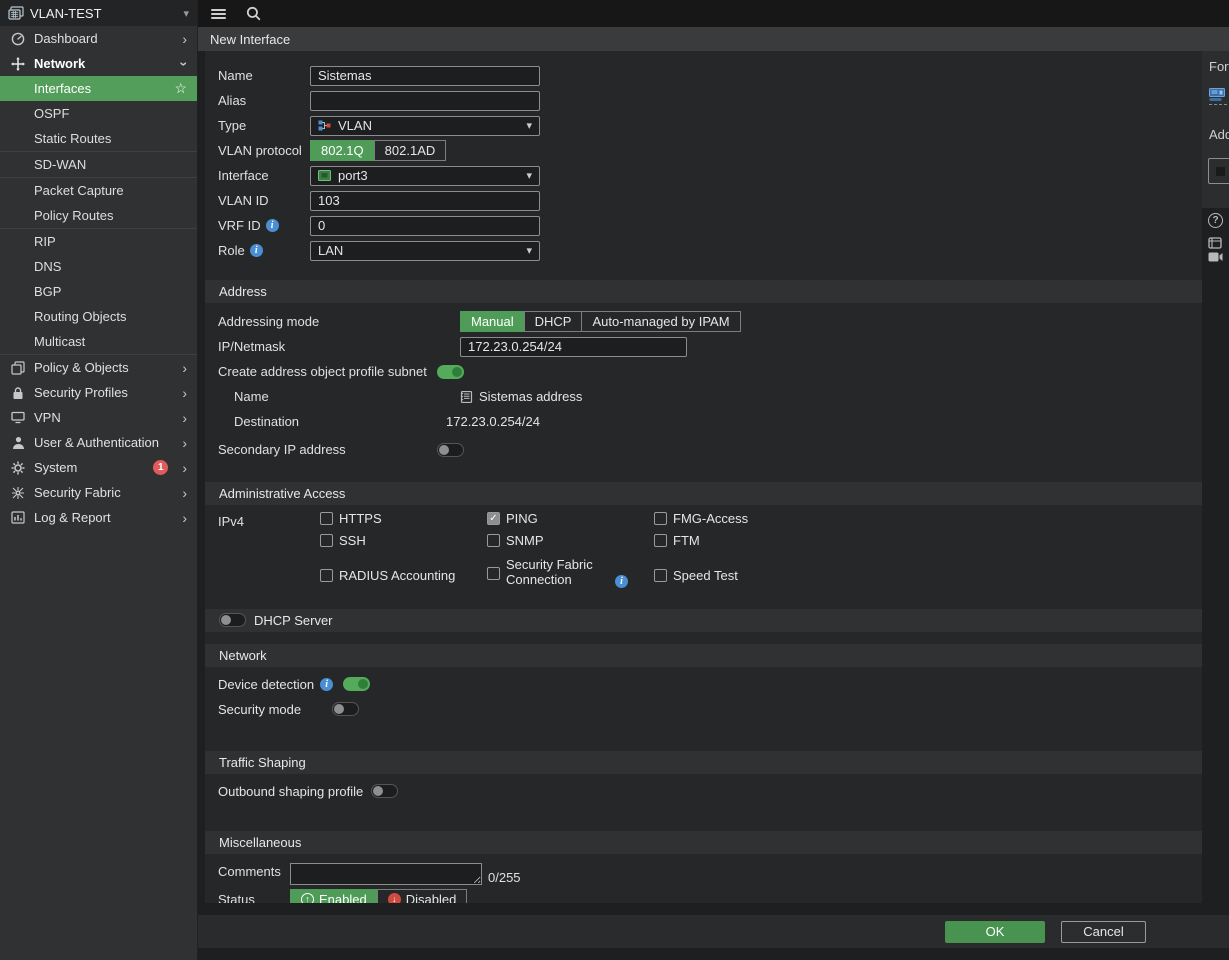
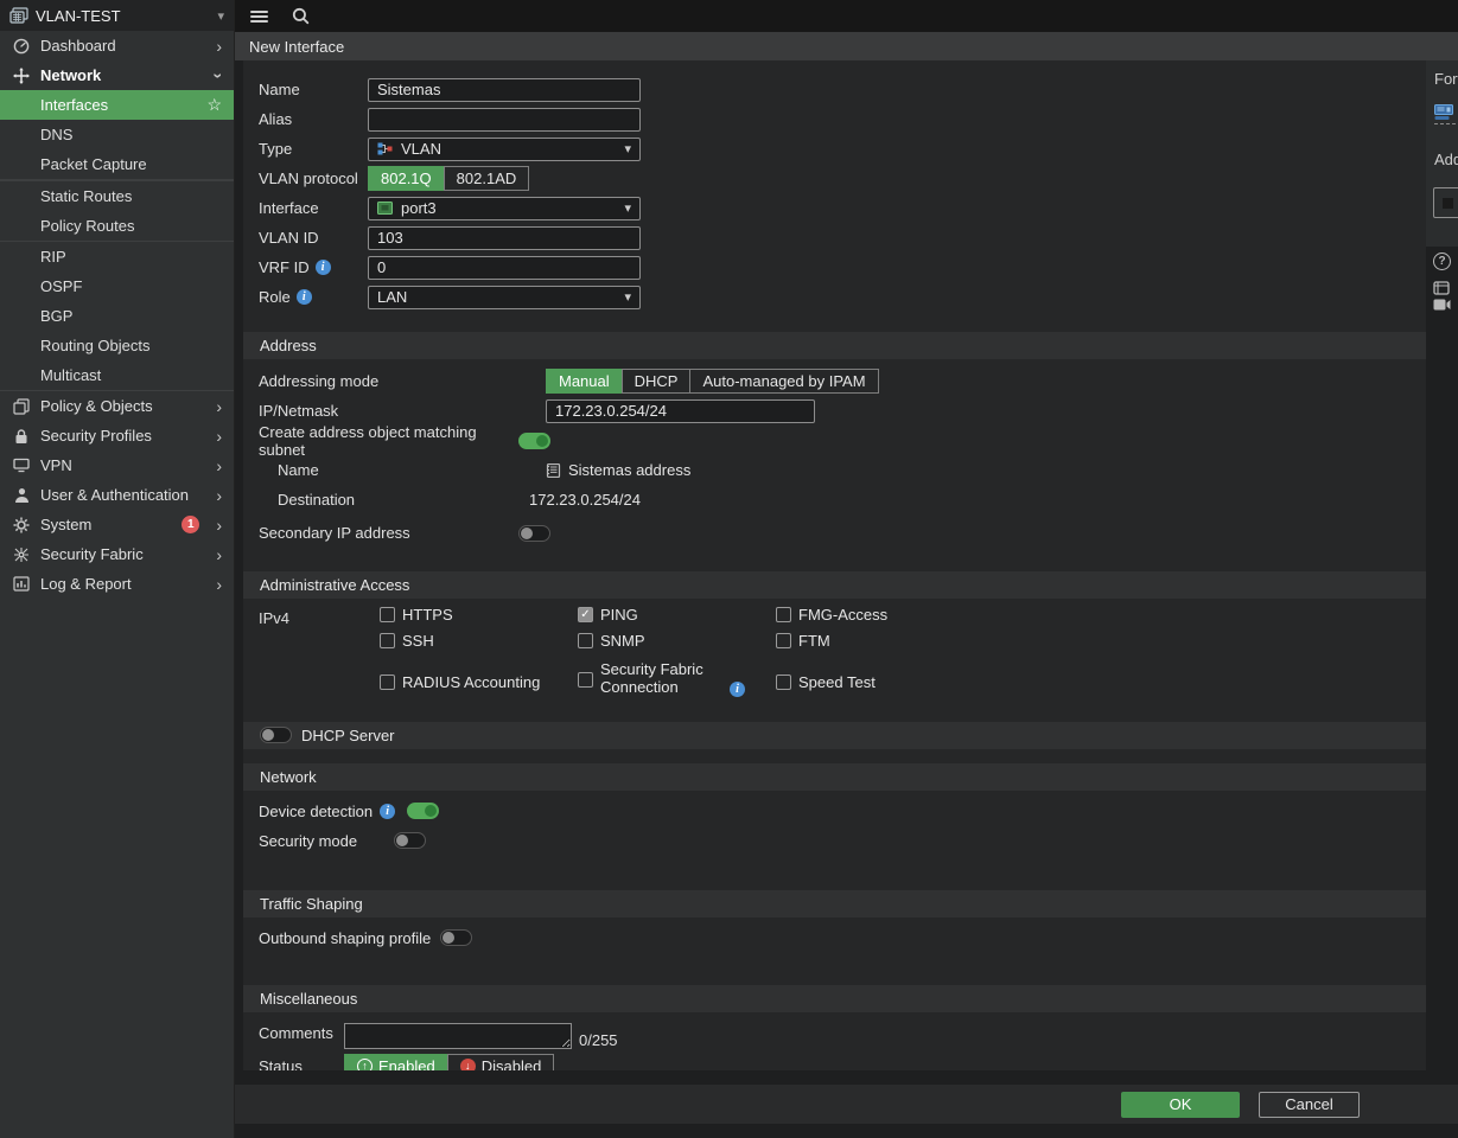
  VLAN-TEST
  ▾
  Dashboard
  ›
  Network
  Interfaces
  ☆
- OSPF
+ DNS
- Static Routes
+ Packet Capture
- SD-WAN
- Packet Capture
+ Static Routes
  Policy Routes
  RIP
- DNS
+ OSPF
  BGP
  Routing Objects
  Multicast
  Policy & Objects
  ›
  Security Profiles
  ›
  VPN
  ›
  User & Authentication
  ›
  System
  1
  ›
  Security Fabric
  ›
  Log & Report
  ›
  New Interface
  Name
  Sistemas
  Alias
  Type
  VLAN
  ▾
  VLAN protocol
  802.1Q
  802.1AD
  Interface
  port3
  ▾
  VLAN ID
  103
  VRF ID
  i
  0
  Role
  i
  LAN
  ▾
  Address
  Addressing mode
  Manual
  DHCP
  Auto-managed by IPAM
  IP/Netmask
  172.23.0.254/24
- Create address object profile subnet
+ Create address object matching subnet
  Name
  Sistemas address
  Destination
  172.23.0.254/24
  Secondary IP address
  Administrative Access
  IPv4
  HTTPS
  SSH
  RADIUS Accounting
  ✓
  PING
  SNMP
  Security Fabric Connection
  i
  FMG-Access
  FTM
  Speed Test
  DHCP Server
  Network
  Device detection
  i
  Security mode
  Traffic Shaping
  Outbound shaping profile
  Miscellaneous
  Comments
  0/255
  Status
  ↑
  Enabled
  ↓
  Disabled
  For
  ?
  OK
  Cancel
